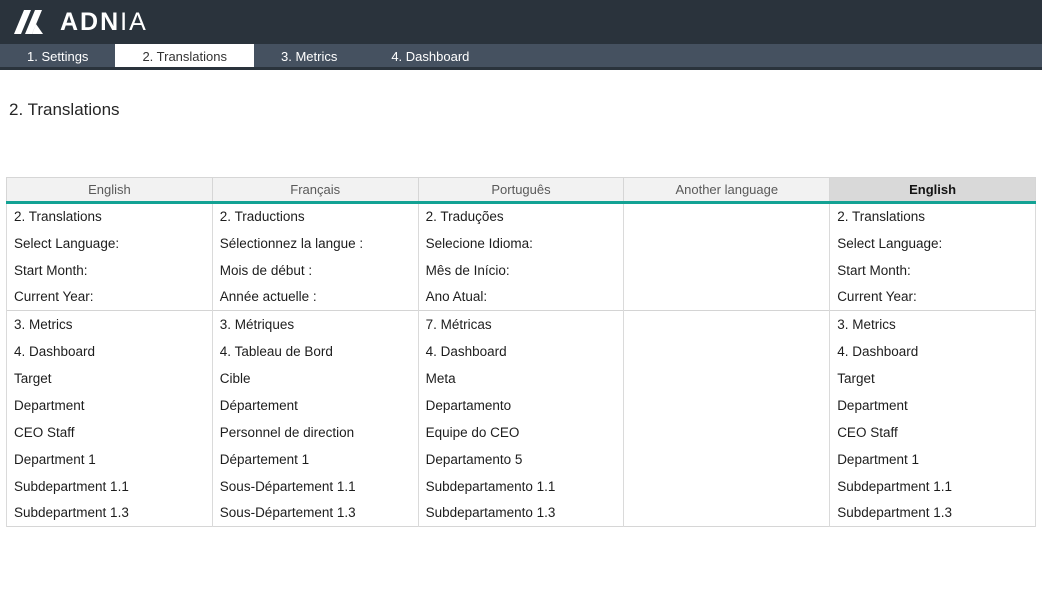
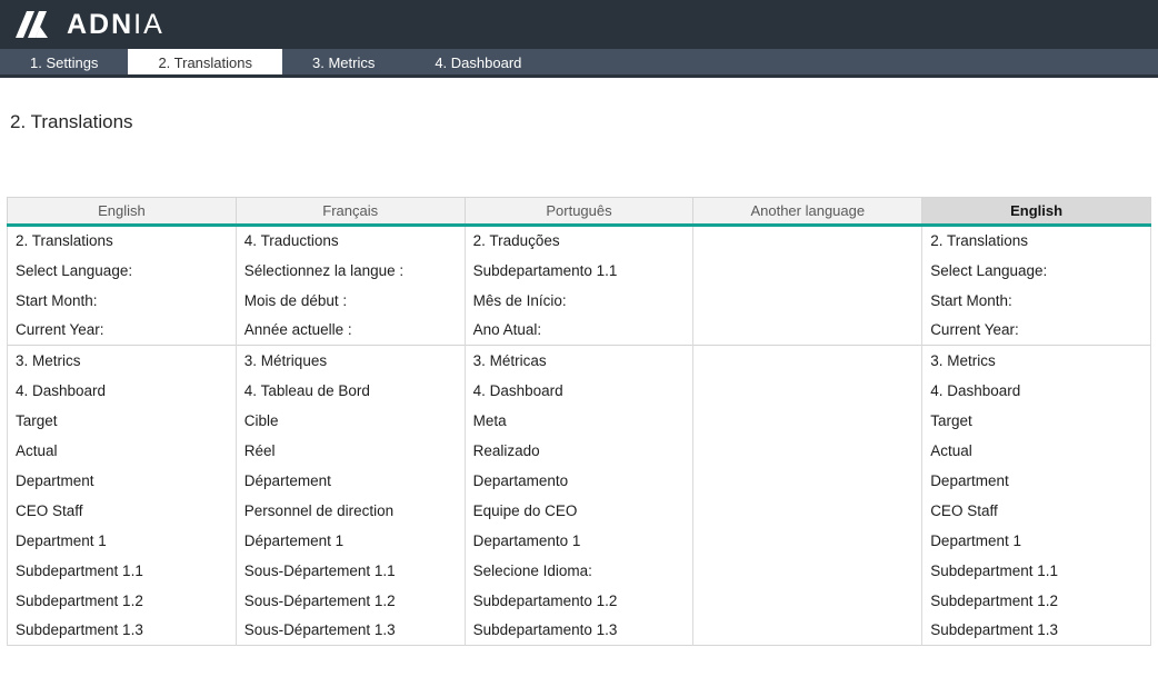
  ADNIA
  1. Settings
  2. Translations
  3. Metrics
  4. Dashboard
  2. Translations
  English	Français	Português	Another language	English
- 2. Translations	2. Traductions	2. Traduções		2. Translations
+ 2. Translations	4. Traductions	2. Traduções		2. Translations
- Select Language:	Sélectionnez la langue :	Selecione Idioma:		Select Language:
+ Select Language:	Sélectionnez la langue :	Subdepartamento 1.1		Select Language:
  Start Month:	Mois de début :	Mês de Início:		Start Month:
  Current Year:	Année actuelle :	Ano Atual:		Current Year:
- 3. Metrics	3. Métriques	7. Métricas		3. Metrics
+ 3. Metrics	3. Métriques	3. Métricas		3. Metrics
  4. Dashboard	4. Tableau de Bord	4. Dashboard		4. Dashboard
  Target	Cible	Meta		Target
+ Actual	Réel	Realizado		Actual
  Department	Département	Departamento		Department
  CEO Staff	Personnel de direction	Equipe do CEO		CEO Staff
- Department 1	Département 1	Departamento 5		Department 1
+ Department 1	Département 1	Departamento 1		Department 1
- Subdepartment 1.1	Sous-Département 1.1	Subdepartamento 1.1		Subdepartment 1.1
+ Subdepartment 1.1	Sous-Département 1.1	Selecione Idioma:		Subdepartment 1.1
+ Subdepartment 1.2	Sous-Département 1.2	Subdepartamento 1.2		Subdepartment 1.2
  Subdepartment 1.3	Sous-Département 1.3	Subdepartamento 1.3		Subdepartment 1.3
